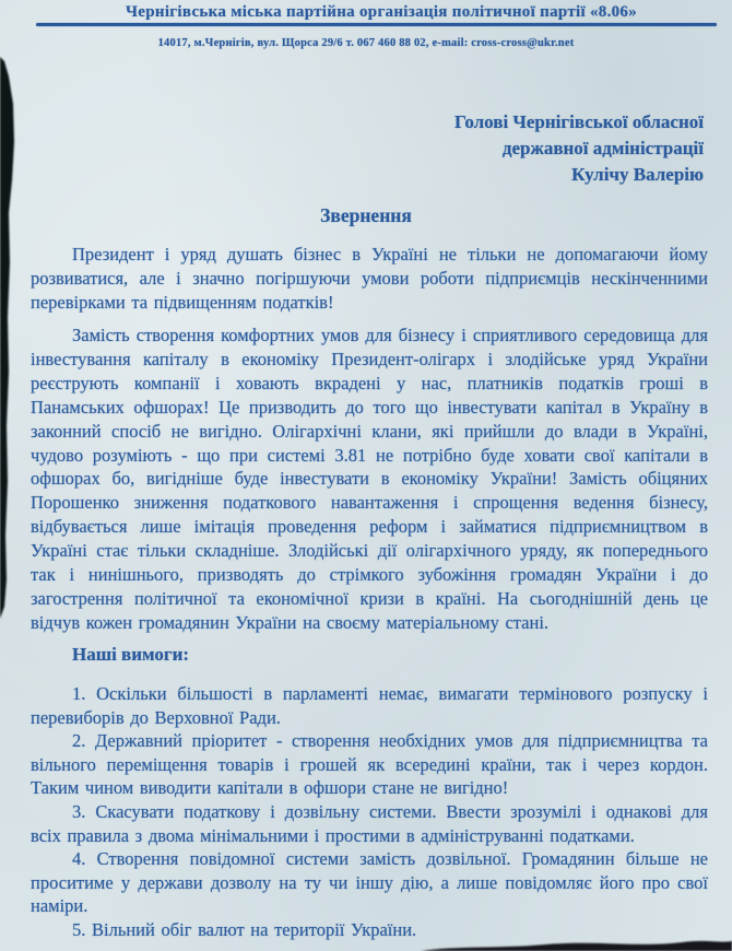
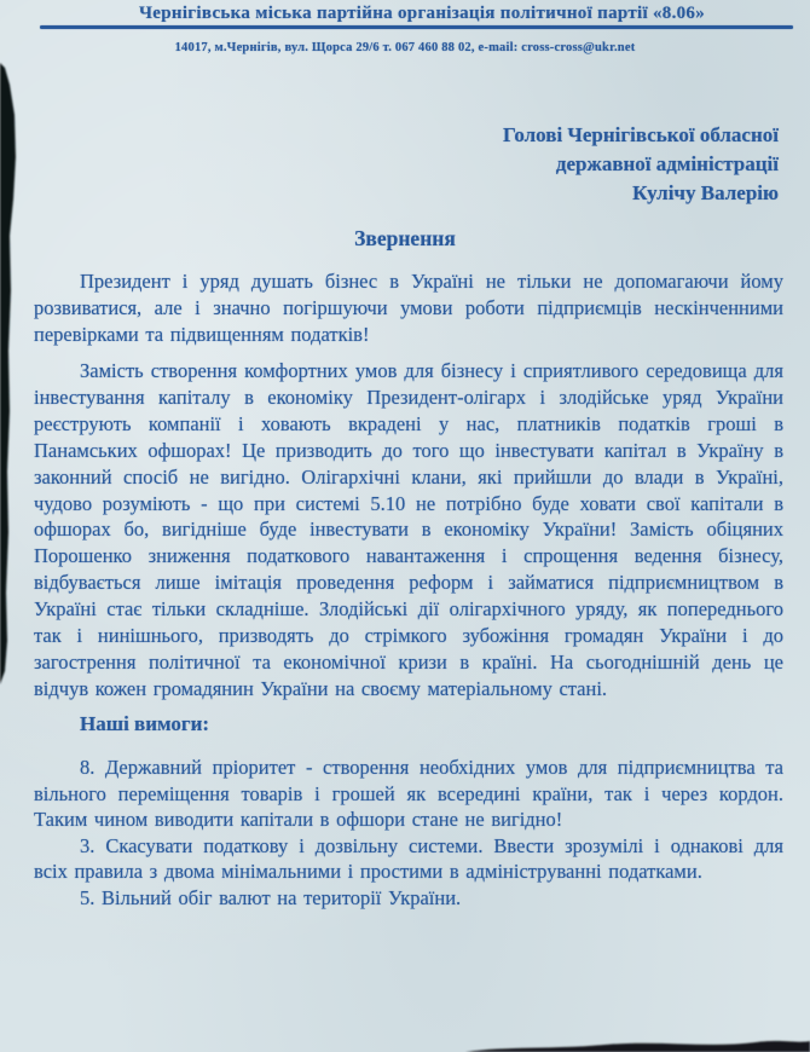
  Чернігівська міська партійна організація політичної партії «8.06»
  14017, м.Чернігів, вул. Щорса 29/6 т. 067 460 88 02, e-mail: cross-cross@ukr.net
  Голові Чернігівської обласної
  державної адміністрації
  Кулічу Валерію
  Звернення
  Президент і уряд душать бізнес в Україні не тільки не допомагаючи йому розвиватися, але і значно погіршуючи умови роботи підприємців нескінченними перевірками та підвищенням податків!
- Замість створення комфортних умов для бізнесу і сприятливого середовища для інвестування капіталу в економіку Президент-олігарх і злодійське уряд України реєструють компанії і ховають вкрадені у нас, платників податків гроші в Панамських офшорах! Це призводить до того що інвестувати капітал в Україну в законний спосіб не вигідно. Олігархічні клани, які прийшли до влади в Україні, чудово розуміють - що при системі 3.81 не потрібно буде ховати свої капітали в офшорах бо, вигідніше буде інвестувати в економіку України! Замість обіцяних Порошенко зниження податкового навантаження і спрощення ведення бізнесу, відбувається лише імітація проведення реформ і займатися підприємництвом в Україні стає тільки складніше. Злодійські дії олігархічного уряду, як попереднього так і нинішнього, призводять до стрімкого зубожіння громадян України і до загострення політичної та економічної кризи в країні. На сьогоднішній день це відчув кожен громадянин України на своєму матеріальному стані.
+ Замість створення комфортних умов для бізнесу і сприятливого середовища для інвестування капіталу в економіку Президент-олігарх і злодійське уряд України реєструють компанії і ховають вкрадені у нас, платників податків гроші в Панамських офшорах! Це призводить до того що інвестувати капітал в Україну в законний спосіб не вигідно. Олігархічні клани, які прийшли до влади в Україні, чудово розуміють - що при системі 5.10 не потрібно буде ховати свої капітали в офшорах бо, вигідніше буде інвестувати в економіку України! Замість обіцяних Порошенко зниження податкового навантаження і спрощення ведення бізнесу, відбувається лише імітація проведення реформ і займатися підприємництвом в Україні стає тільки складніше. Злодійські дії олігархічного уряду, як попереднього так і нинішнього, призводять до стрімкого зубожіння громадян України і до загострення політичної та економічної кризи в країні. На сьогоднішній день це відчув кожен громадянин України на своєму матеріальному стані.
  Наші вимоги:
- 1. Оскільки більшості в парламенті немає, вимагати термінового розпуску і перевиборів до Верховної Ради.
- 2. Державний пріоритет - створення необхідних умов для підприємництва та вільного переміщення товарів і грошей як всередині країни, так і через кордон. Таким чином виводити капітали в офшори стане не вигідно!
+ 8. Державний пріоритет - створення необхідних умов для підприємництва та вільного переміщення товарів і грошей як всередині країни, так і через кордон. Таким чином виводити капітали в офшори стане не вигідно!
  3. Скасувати податкову і дозвільну системи. Ввести зрозумілі і однакові для всіх правила з двома мінімальними і простими в адмініструванні податками.
- 4. Створення повідомної системи замість дозвільної. Громадянин більше не проситиме у держави дозволу на ту чи іншу дію, а лише повідомляє його про свої наміри.
  5. Вільний обіг валют на території України.
